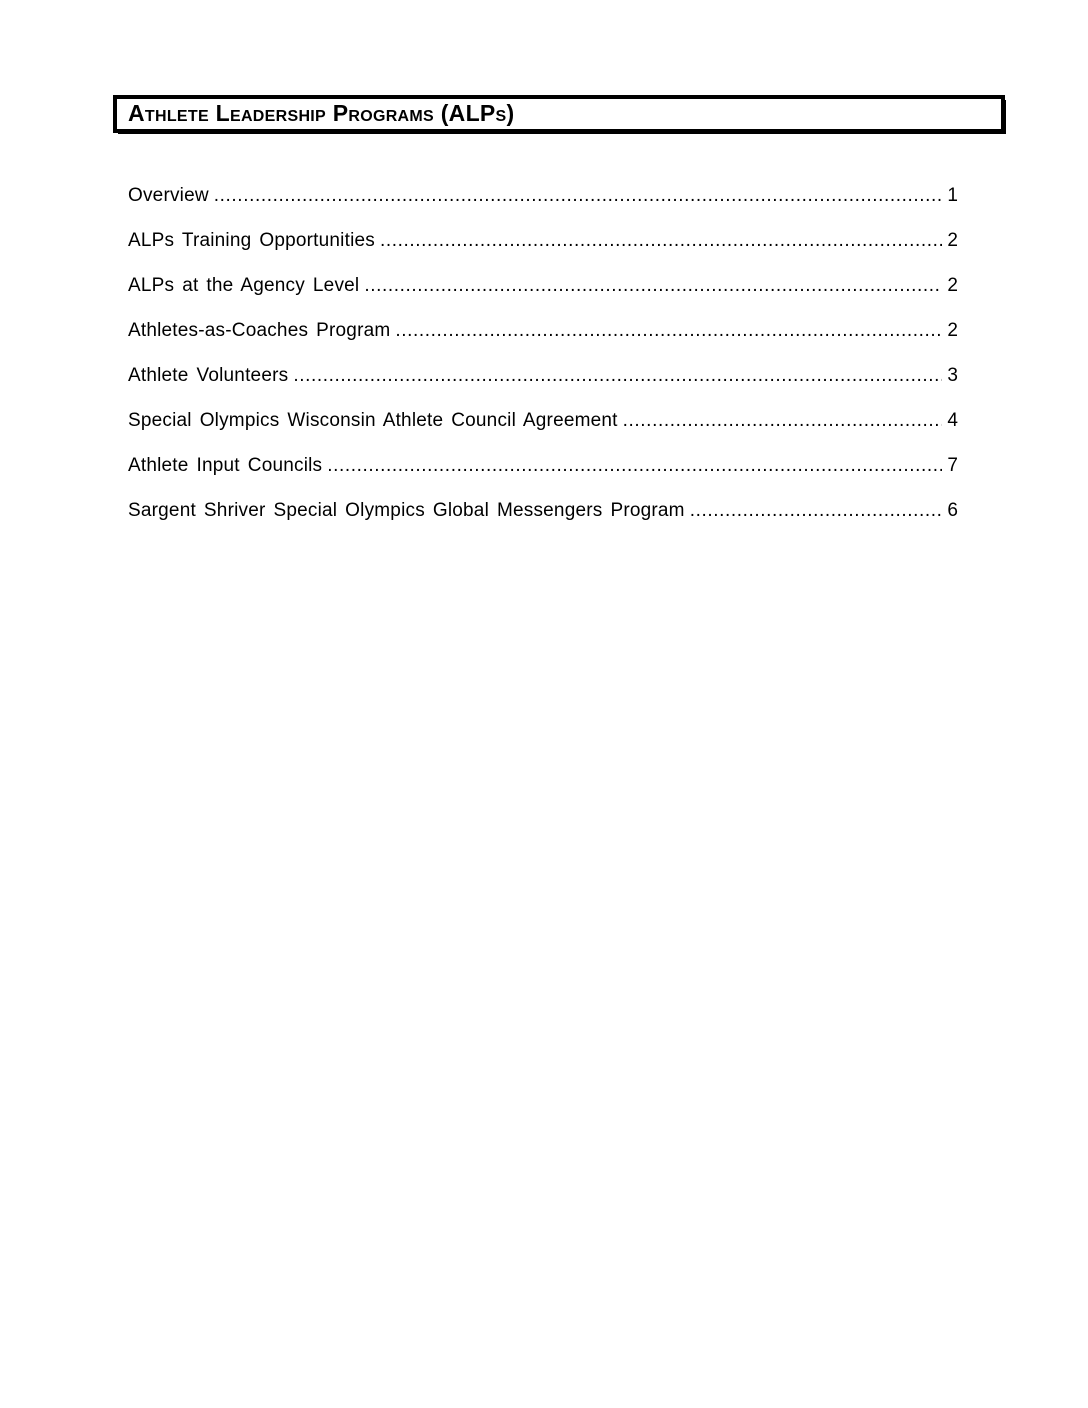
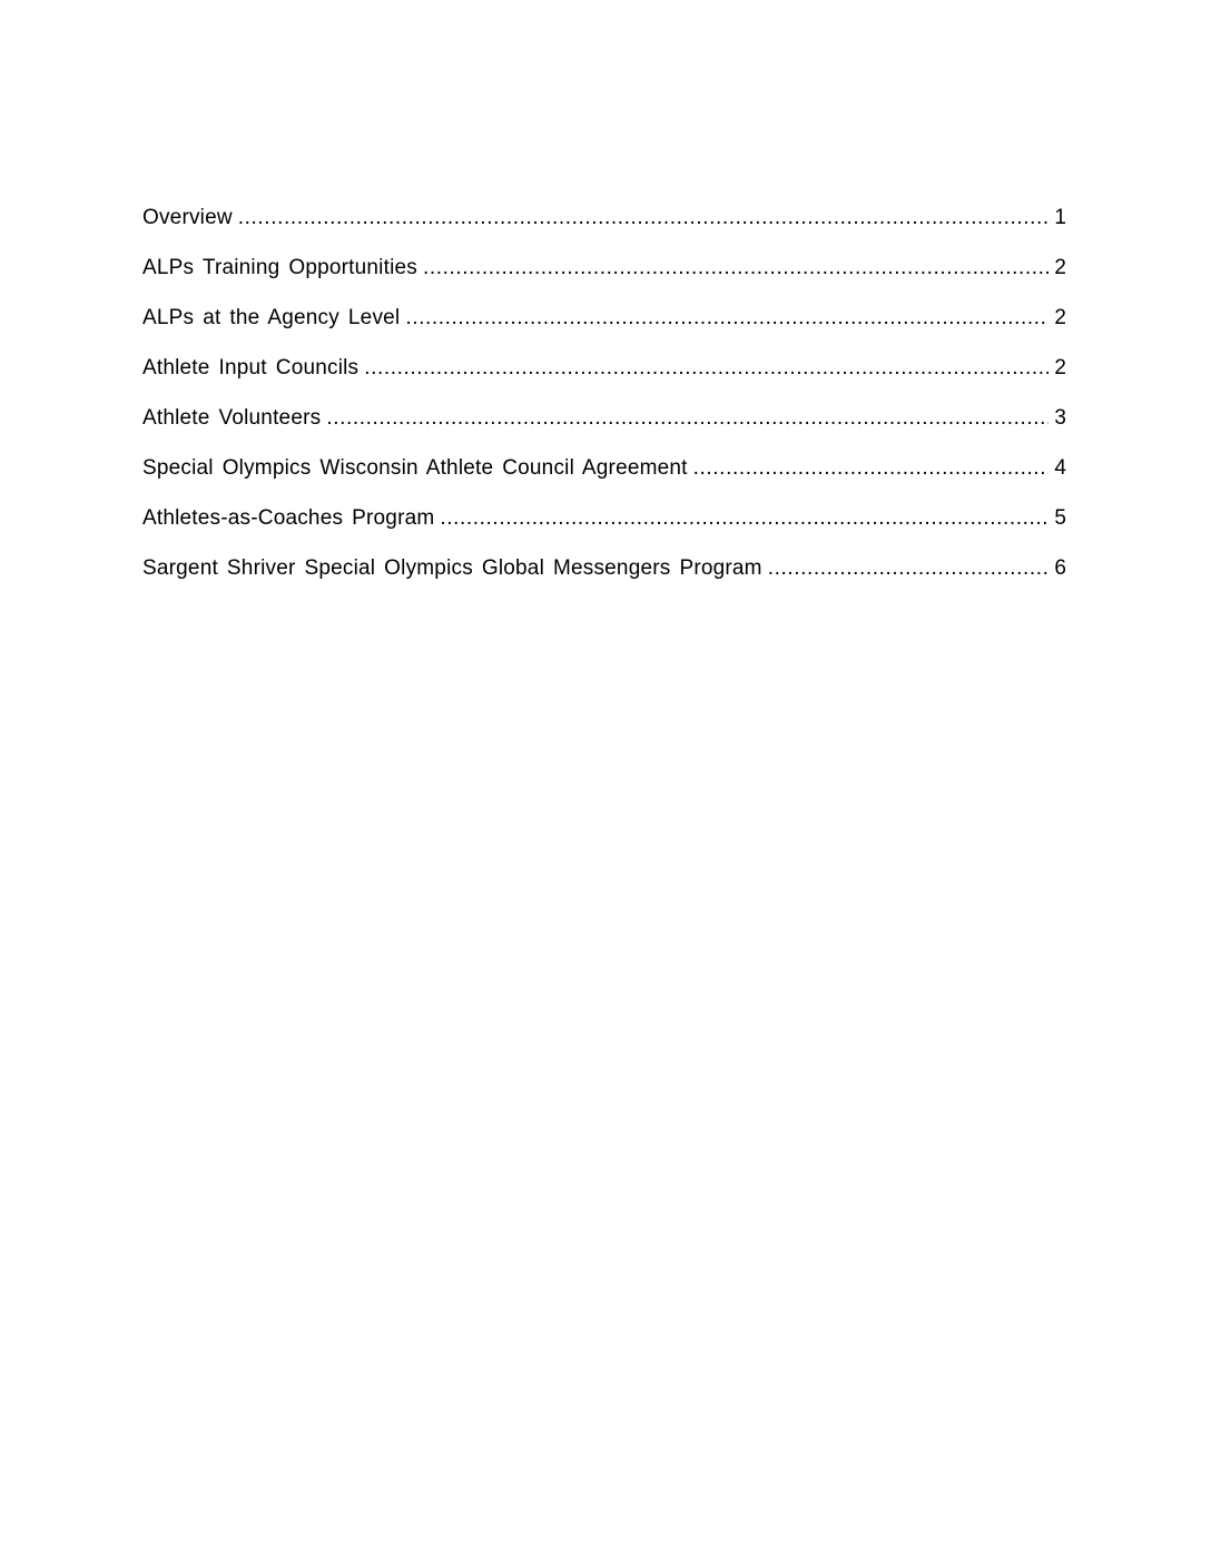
- Athlete Leadership Programs (ALPs)
  Overview
  1
  ALPs Training Opportunities
  2
  ALPs at the Agency Level
  2
- Athletes-as-Coaches Program
+ Athlete Input Councils
  2
  Athlete Volunteers
  3
  Special Olympics Wisconsin Athlete Council Agreement
  4
- Athlete Input Councils
+ Athletes-as-Coaches Program
- 7
+ 5
  Sargent Shriver Special Olympics Global Messengers Program
  6
